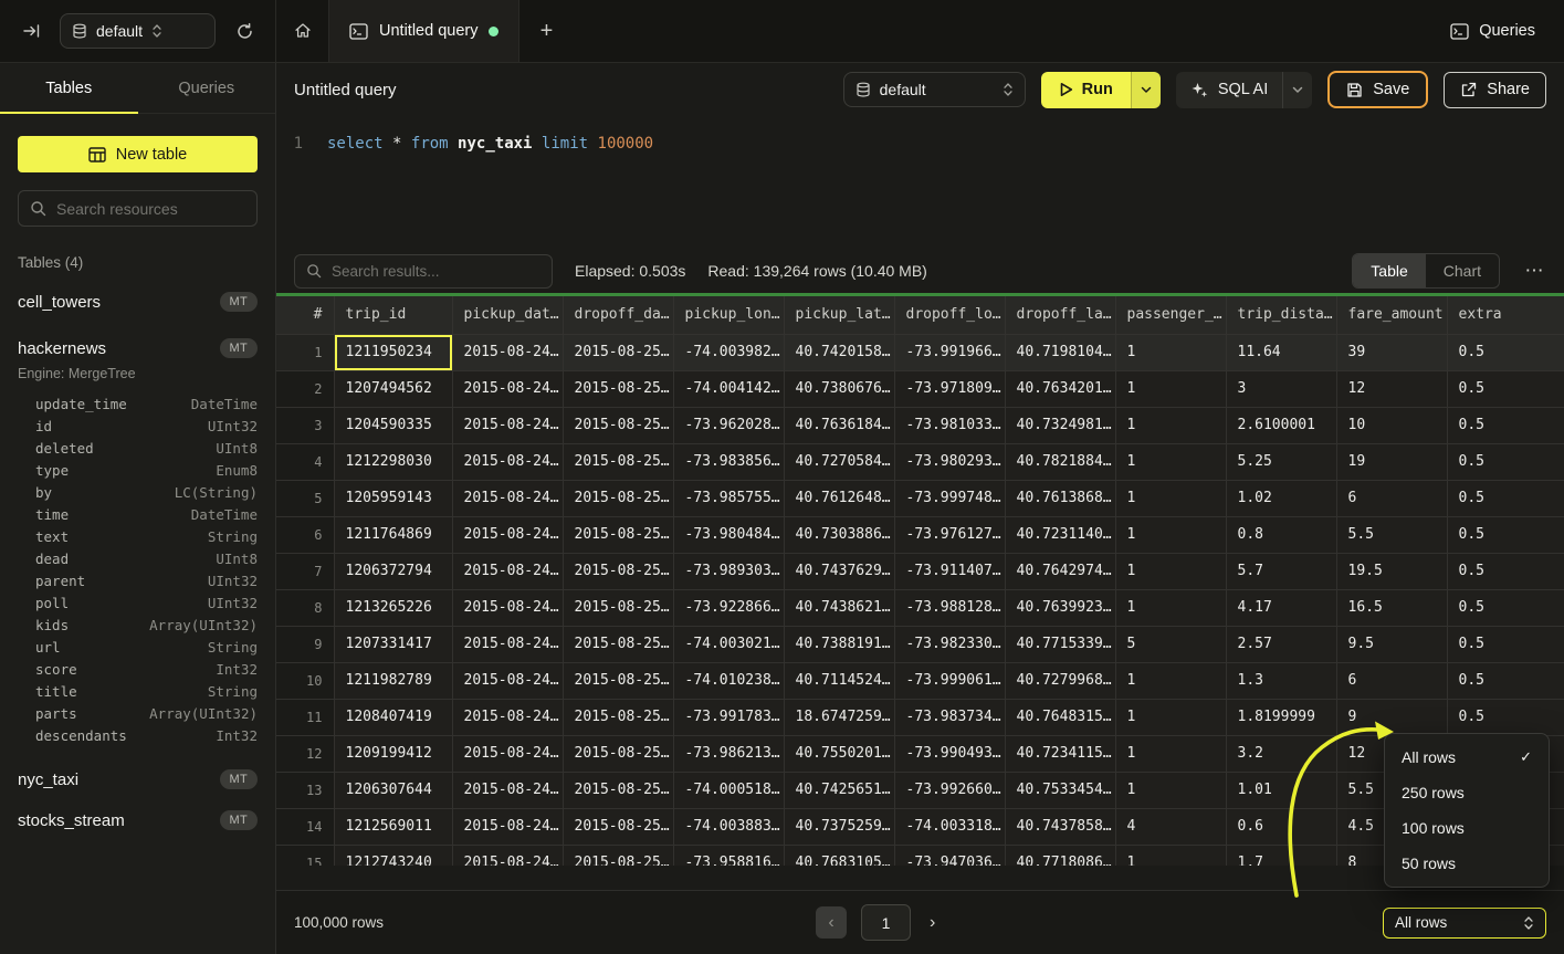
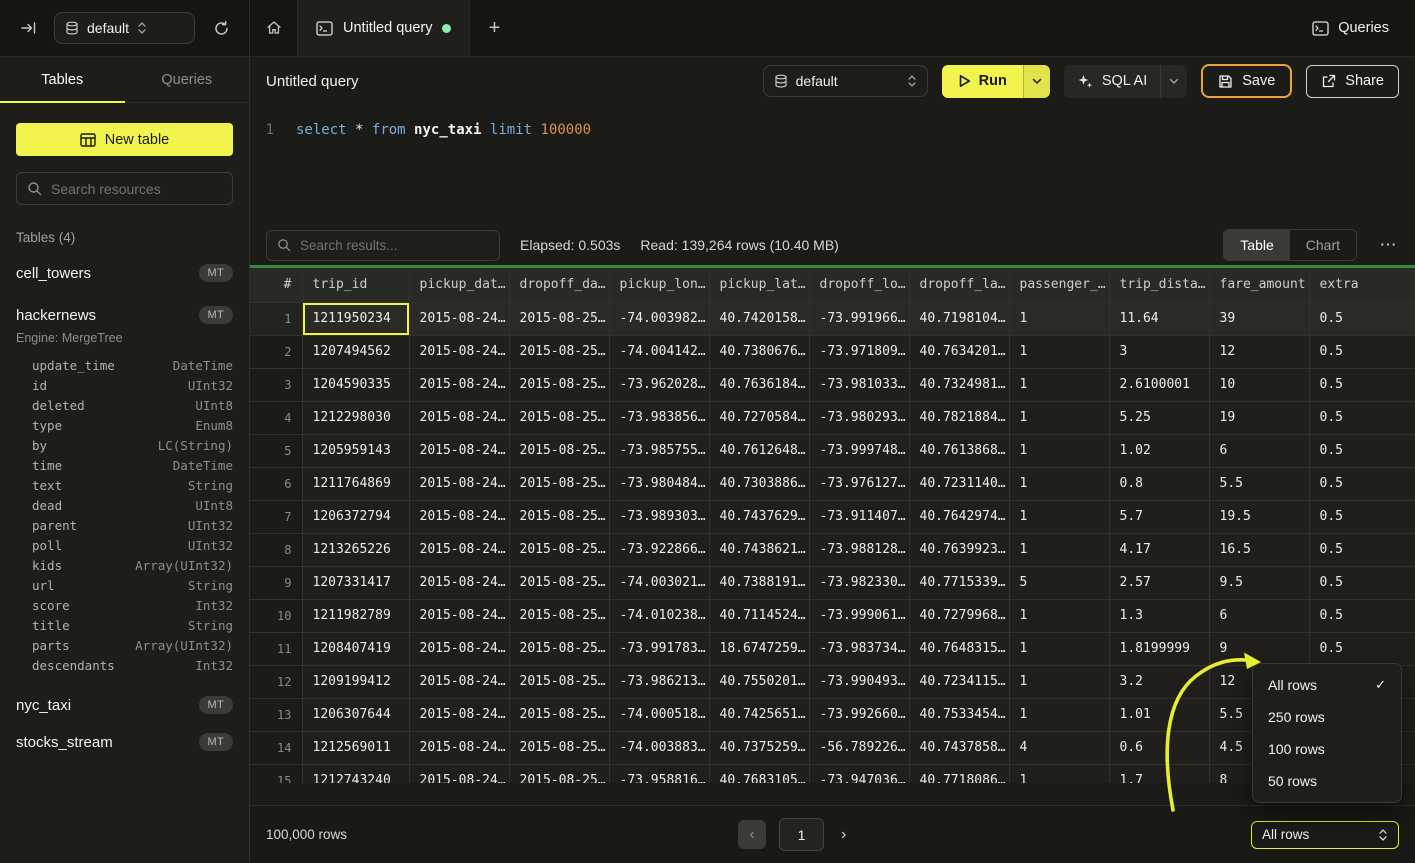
  default
  Untitled query
  +
  Queries
  Tables
  Queries
  New table
  Search resources
  Tables (4)
  cell_towers
  MT
  hackernews
  MT
  Engine: MergeTree
  update_time
  DateTime
  id
  UInt32
  deleted
  UInt8
  type
  Enum8
  by
  LC(String)
  time
  DateTime
  text
  String
  dead
  UInt8
  parent
  UInt32
  poll
  UInt32
  kids
  Array(UInt32)
  url
  String
  score
  Int32
  title
  String
  parts
  Array(UInt32)
  descendants
  Int32
  nyc_taxi
  MT
  stocks_stream
  MT
  Untitled query
  default
  Run
  SQL AI
  Save
  Share
  1
  select * from nyc_taxi limit 100000
  Search results...
  Elapsed: 0.503s
  Read: 139,264 rows (10.40 MB)
  Table
  Chart
  ⋯
  #	trip_id	pickup_dat…	dropoff_da…	pickup_lon…	pickup_lat…	dropoff_lo…	dropoff_la…	passenger_…	trip_dista…	fare_amount	extra
  1	1211950234	2015-08-24…	2015-08-25…	-74.003982…	40.7420158…	-73.991966…	40.7198104…	1	11.64	39	0.5
  2	1207494562	2015-08-24…	2015-08-25…	-74.004142…	40.7380676…	-73.971809…	40.7634201…	1	3	12	0.5
  3	1204590335	2015-08-24…	2015-08-25…	-73.962028…	40.7636184…	-73.981033…	40.7324981…	1	2.6100001	10	0.5
  4	1212298030	2015-08-24…	2015-08-25…	-73.983856…	40.7270584…	-73.980293…	40.7821884…	1	5.25	19	0.5
  5	1205959143	2015-08-24…	2015-08-25…	-73.985755…	40.7612648…	-73.999748…	40.7613868…	1	1.02	6	0.5
  6	1211764869	2015-08-24…	2015-08-25…	-73.980484…	40.7303886…	-73.976127…	40.7231140…	1	0.8	5.5	0.5
  7	1206372794	2015-08-24…	2015-08-25…	-73.989303…	40.7437629…	-73.911407…	40.7642974…	1	5.7	19.5	0.5
  8	1213265226	2015-08-24…	2015-08-25…	-73.922866…	40.7438621…	-73.988128…	40.7639923…	1	4.17	16.5	0.5
  9	1207331417	2015-08-24…	2015-08-25…	-74.003021…	40.7388191…	-73.982330…	40.7715339…	5	2.57	9.5	0.5
  10	1211982789	2015-08-24…	2015-08-25…	-74.010238…	40.7114524…	-73.999061…	40.7279968…	1	1.3	6	0.5
  11	1208407419	2015-08-24…	2015-08-25…	-73.991783…	18.6747259…	-73.983734…	40.7648315…	1	1.8199999	9	0.5
  12	1209199412	2015-08-24…	2015-08-25…	-73.986213…	40.7550201…	-73.990493…	40.7234115…	1	3.2	12
  13	1206307644	2015-08-24…	2015-08-25…	-74.000518…	40.7425651…	-73.992660…	40.7533454…	1	1.01	5.5
- 14	1212569011	2015-08-24…	2015-08-25…	-74.003883…	40.7375259…	-74.003318…	40.7437858…	4	0.6	4.5
+ 14	1212569011	2015-08-24…	2015-08-25…	-74.003883…	40.7375259…	-56.789226…	40.7437858…	4	0.6	4.5
  15	1212743240	2015-08-24…	2015-08-25…	-73.958816…	40.7683105…	-73.947036…	40.7718086…	1	1.7	8
  100,000 rows
  ‹
  1
  ›
  All rows
  All rows
  ✓
  250 rows
  100 rows
  50 rows
